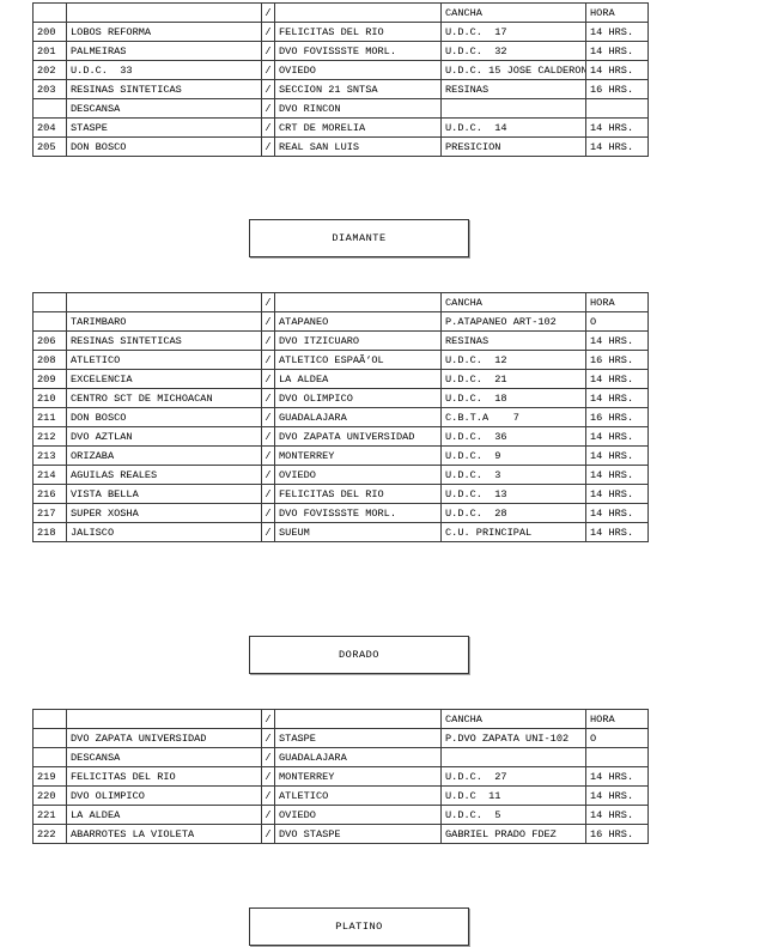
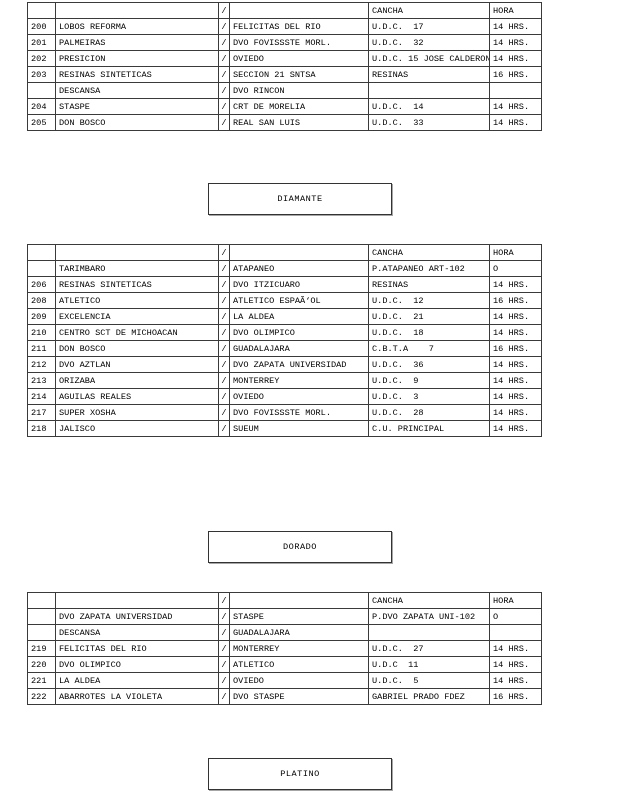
  		/		CANCHA	HORA
  200	LOBOS REFORMA	/	FELICITAS DEL RIO	U.D.C. 17	14 HRS.
  201	PALMEIRAS	/	DVO FOVISSSTE MORL.	U.D.C. 32	14 HRS.
- 202	U.D.C. 33	/	OVIEDO	U.D.C. 15 JOSE CALDERON	14 HRS.
+ 202	PRESICION	/	OVIEDO	U.D.C. 15 JOSE CALDERON	14 HRS.
  203	RESINAS SINTETICAS	/	SECCION 21 SNTSA	RESINAS	16 HRS.
  	DESCANSA	/	DVO RINCON
  204	STASPE	/	CRT DE MORELIA	U.D.C. 14	14 HRS.
- 205	DON BOSCO	/	REAL SAN LUIS	PRESICION	14 HRS.
+ 205	DON BOSCO	/	REAL SAN LUIS	U.D.C. 33	14 HRS.
  DIAMANTE
  		/		CANCHA	HORA
  	TARIMBARO	/	ATAPANEO	P.ATAPANEO ART-102	O
  206	RESINAS SINTETICAS	/	DVO ITZICUARO	RESINAS	14 HRS.
  208	ATLETICO	/	ATLETICO ESPAÃ‘OL	U.D.C. 12	16 HRS.
  209	EXCELENCIA	/	LA ALDEA	U.D.C. 21	14 HRS.
  210	CENTRO SCT DE MICHOACAN	/	DVO OLIMPICO	U.D.C. 18	14 HRS.
  211	DON BOSCO	/	GUADALAJARA	C.B.T.A 7	16 HRS.
  212	DVO AZTLAN	/	DVO ZAPATA UNIVERSIDAD	U.D.C. 36	14 HRS.
  213	ORIZABA	/	MONTERREY	U.D.C. 9	14 HRS.
  214	AGUILAS REALES	/	OVIEDO	U.D.C. 3	14 HRS.
- 216	VISTA BELLA	/	FELICITAS DEL RIO	U.D.C. 13	14 HRS.
  217	SUPER XOSHA	/	DVO FOVISSSTE MORL.	U.D.C. 28	14 HRS.
  218	JALISCO	/	SUEUM	C.U. PRINCIPAL	14 HRS.
  DORADO
  		/		CANCHA	HORA
  	DVO ZAPATA UNIVERSIDAD	/	STASPE	P.DVO ZAPATA UNI-102	O
  	DESCANSA	/	GUADALAJARA
  219	FELICITAS DEL RIO	/	MONTERREY	U.D.C. 27	14 HRS.
  220	DVO OLIMPICO	/	ATLETICO	U.D.C 11	14 HRS.
  221	LA ALDEA	/	OVIEDO	U.D.C. 5	14 HRS.
  222	ABARROTES LA VIOLETA	/	DVO STASPE	GABRIEL PRADO FDEZ	16 HRS.
  PLATINO
